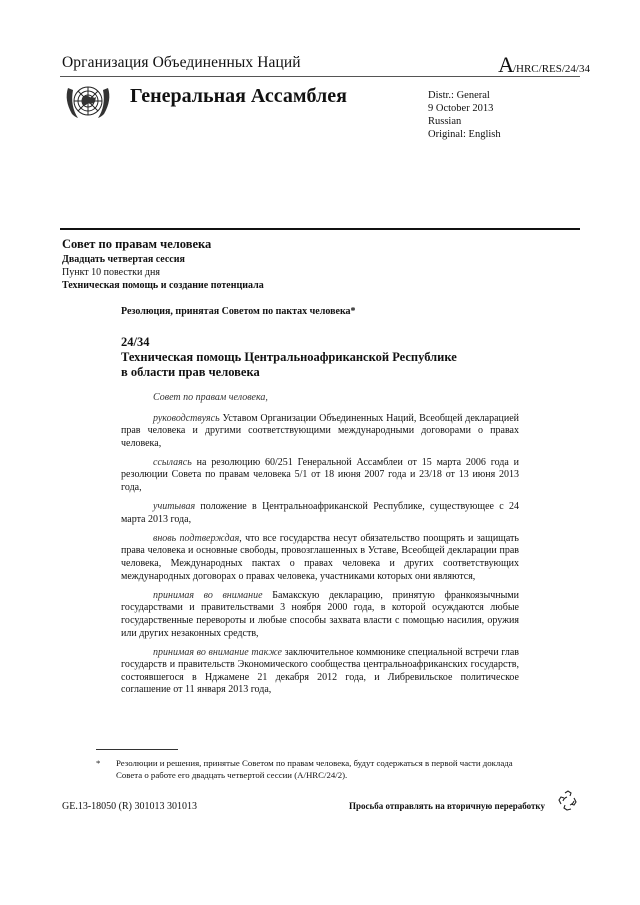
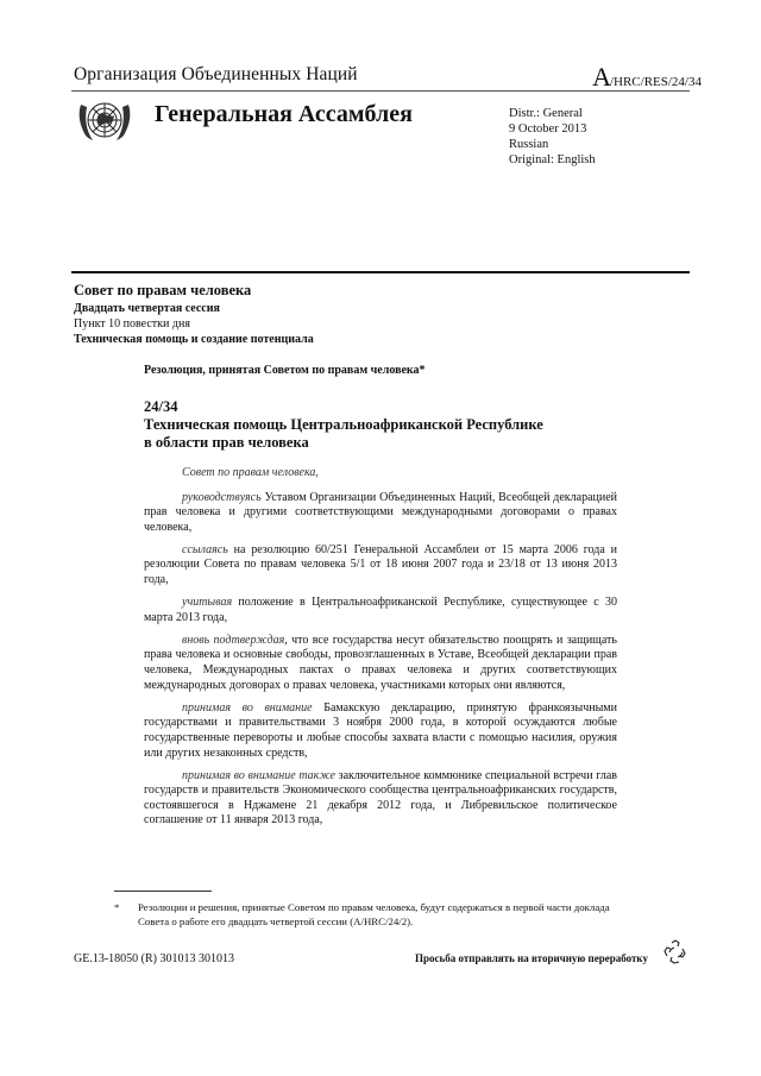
  Организация Объединенных Наций
  A/HRC/RES/24/34
  Генеральная Ассамблея
  Distr.: General
  9 October 2013
  Russian
  Original: English
  Совет по правам человека
  Двадцать четвертая сессия
  Пункт 10 повестки дня
  Техническая помощь и создание потенциала
- Резолюция, принятая Советом по пактах человека*
+ Резолюция, принятая Советом по правам человека*
  24/34
  Техническая помощь Центральноафриканской Республике
  в области прав человека
  Совет по правам человека,
  руководствуясь Уставом Организации Объединенных Наций, Всеобщей декларацией прав человека и другими соответствующими международными договорами о правах человека,
  ссылаясь на резолюцию 60/251 Генеральной Ассамблеи от 15 марта 2006 года и резолюции Совета по правам человека 5/1 от 18 июня 2007 года и 23/18 от 13 июня 2013 года,
- учитывая положение в Центральноафриканской Республике, существующее с 24 марта 2013 года,
+ учитывая положение в Центральноафриканской Республике, существующее с 30 марта 2013 года,
  вновь подтверждая, что все государства несут обязательство поощрять и защищать права человека и основные свободы, провозглашенных в Уставе, Всеобщей декларации прав человека, Международных пактах о правах человека и других соответствующих международных договорах о правах человека, участниками которых они являются,
  принимая во внимание Бамакскую декларацию, принятую франкоязычными государствами и правительствами 3 ноября 2000 года, в которой осуждаются любые государственные перевороты и любые способы захвата власти с помощью насилия, оружия или других незаконных средств,
  принимая во внимание также заключительное коммюнике специальной встречи глав государств и правительств Экономического сообщества центральноафриканских государств, состоявшегося в Нджамене 21 декабря 2012 года, и Либревильское политическое соглашение от 11 января 2013 года,
  *
  Резолюции и решения, принятые Советом по правам человека, будут содержаться в первой части доклада Совета о работе его двадцать четвертой сессии (A/HRC/24/2).
  GE.13-18050 (R) 301013 301013
  Просьба отправлять на вторичную переработку
